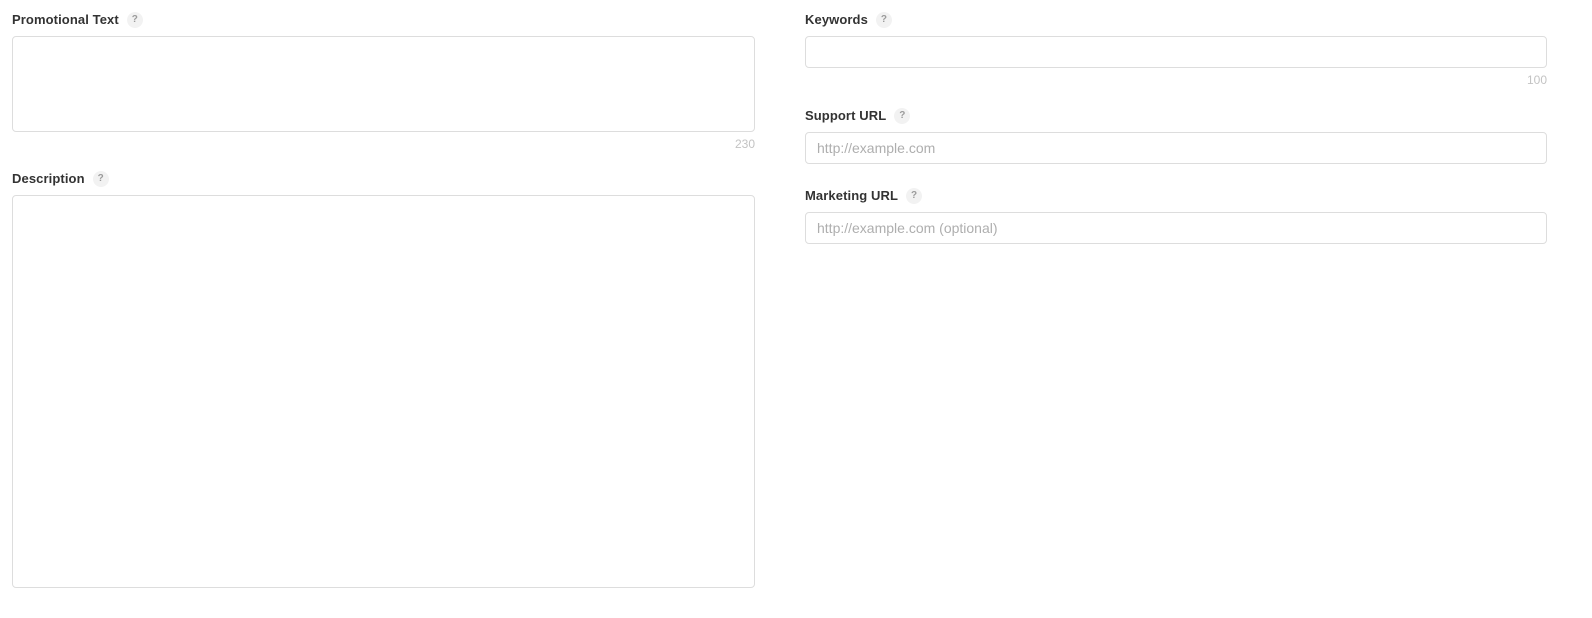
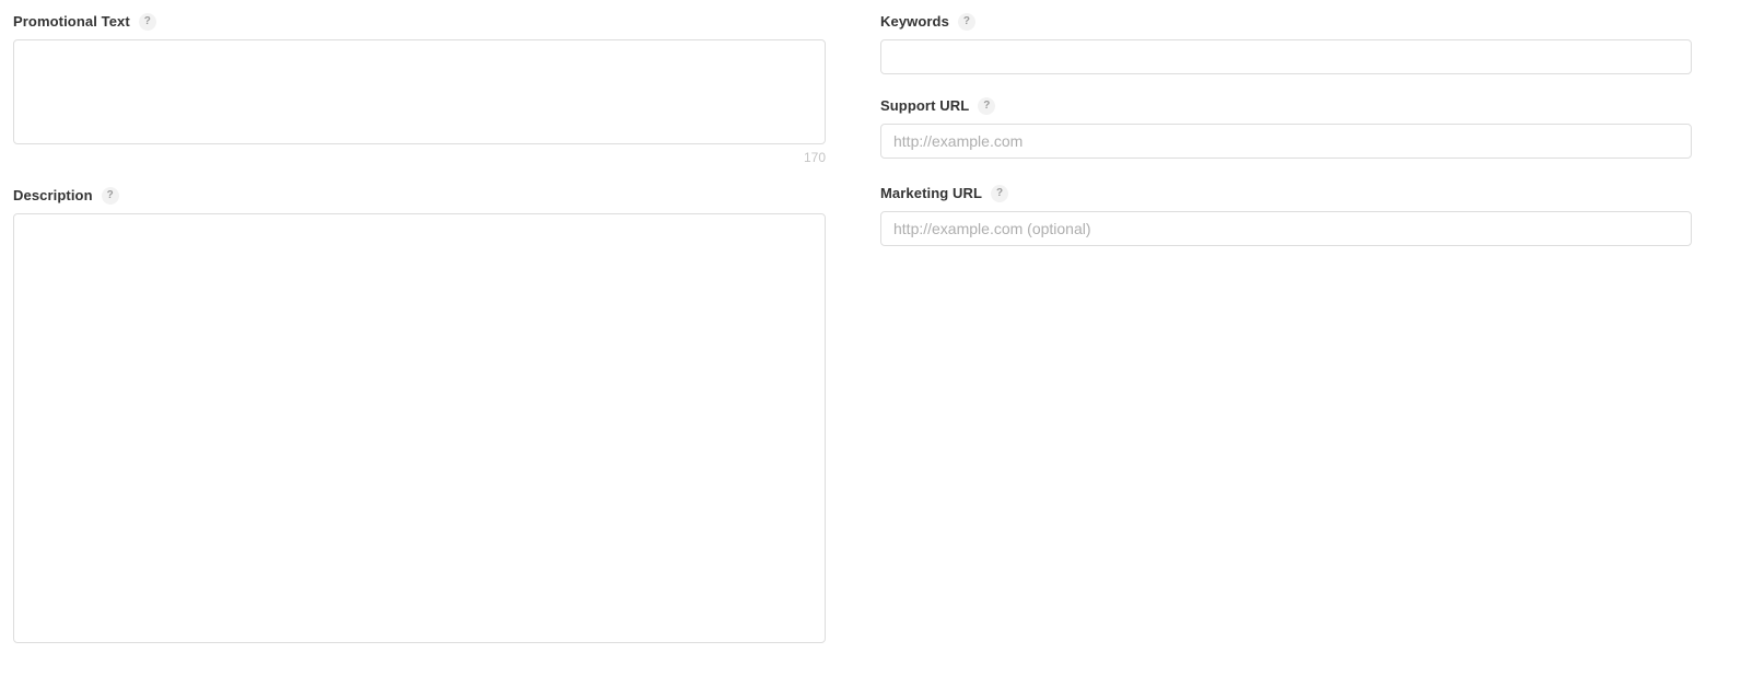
  Promotional Text
  ?
- 230
+ 170
  Description
  ?
  Keywords
  ?
- 100
  Support URL
  ?
  http://example.com
  Marketing URL
  ?
  http://example.com (optional)
